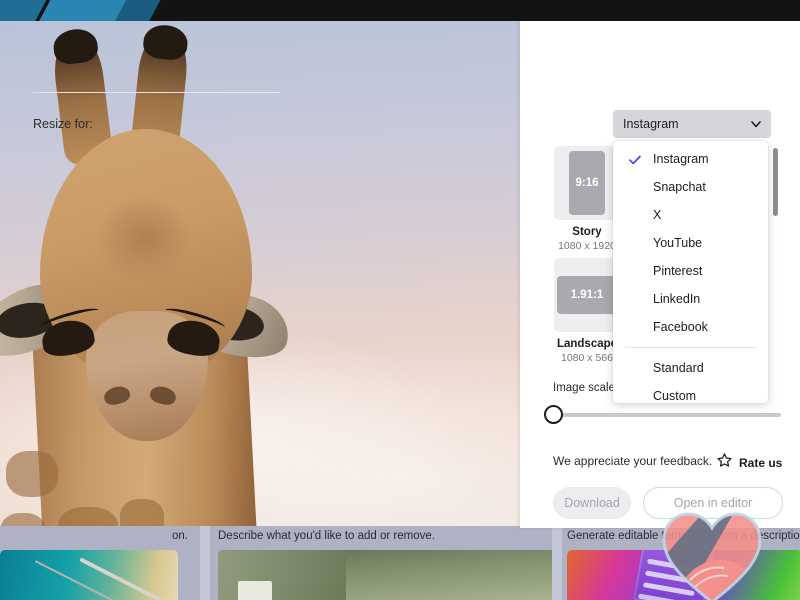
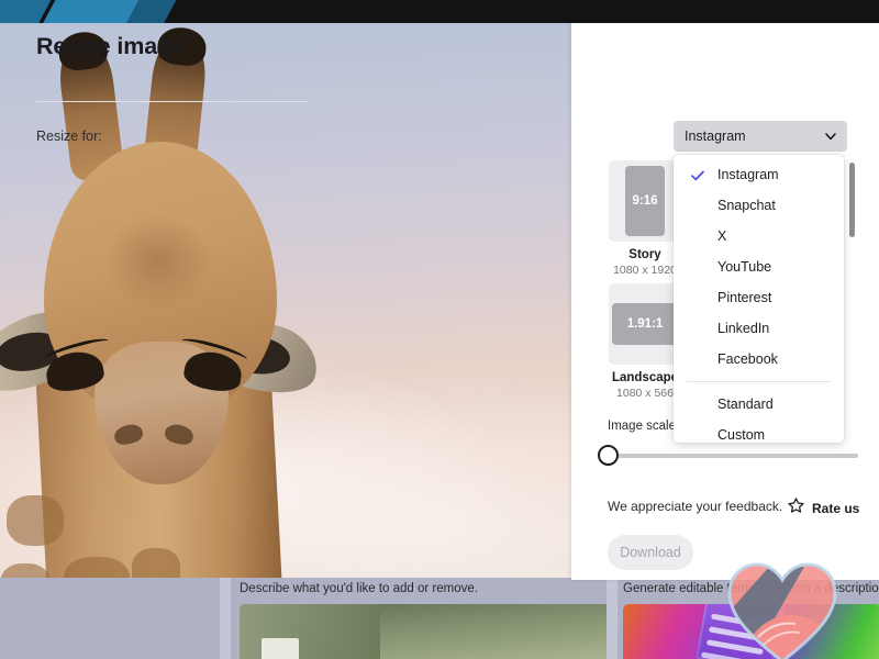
- on.
  Describe what you'd like to add or remove.
  Generate editableemplates from a dscriptio
+ Resize image
  Resize for:
  Instagram
  9:16
  Story
  1080 x 192
  1.91:1
  Landscap
  1080 x 566
  Image scale
  We appreciate your feedback.
  Rate us
  Download
- Open in editor
  Instagram
  Snapchat
  X
  YouTube
  Pinterest
  LinkedIn
  Facebook
  Standard
  Custom
